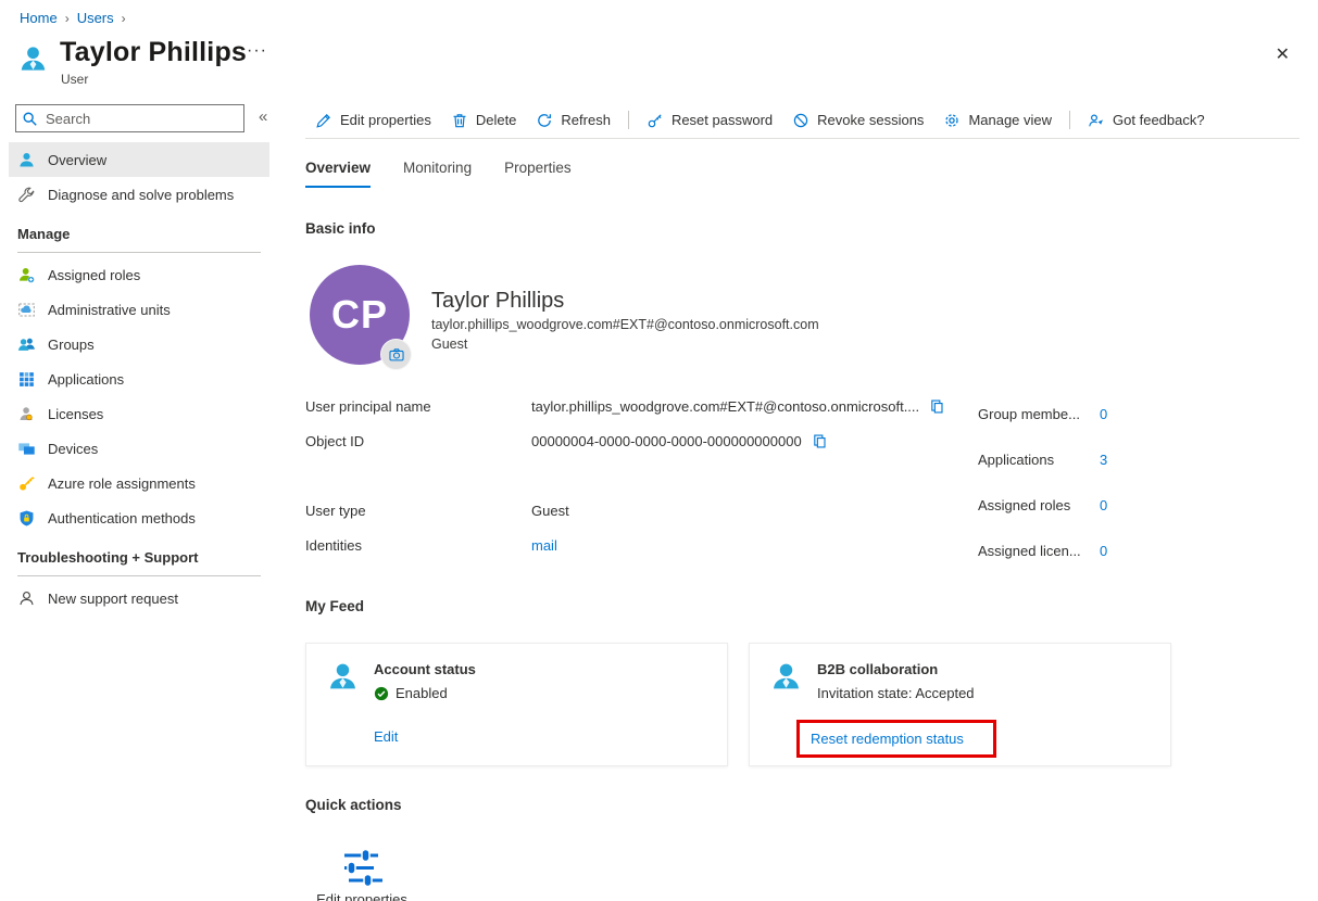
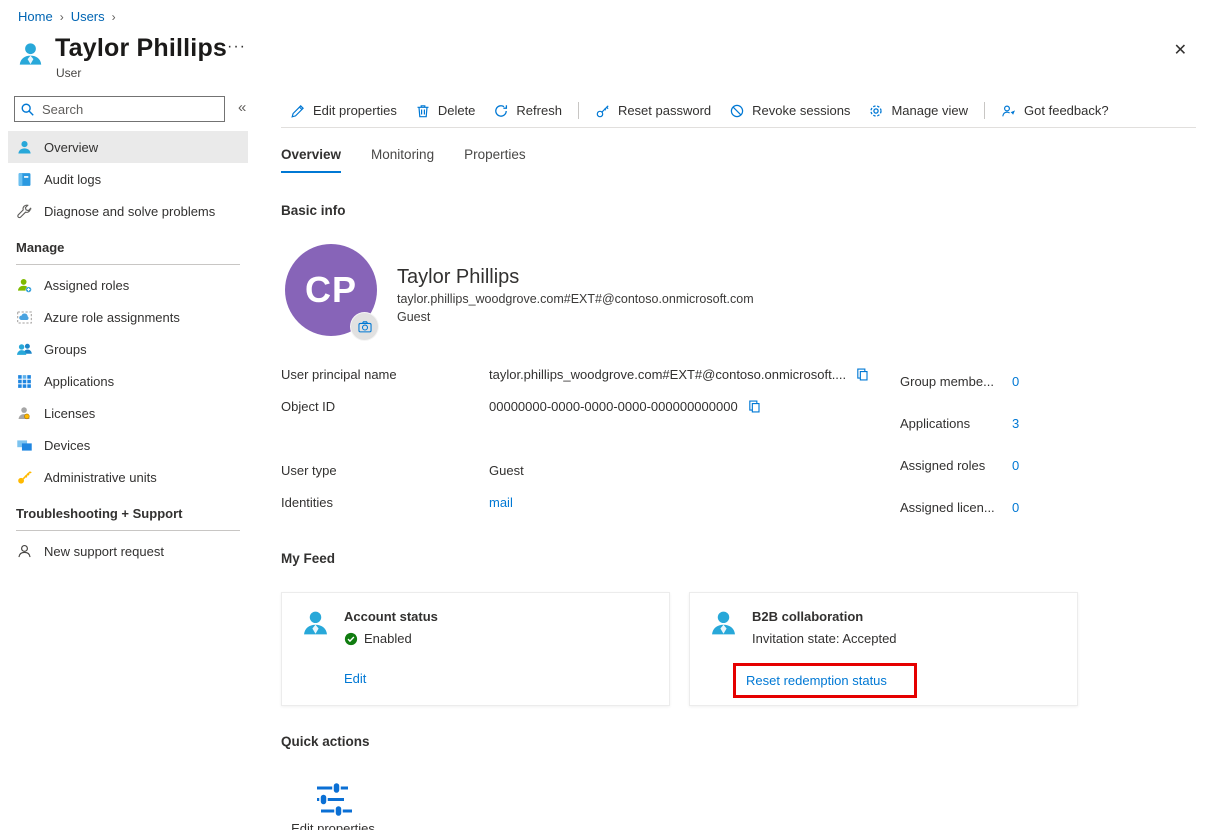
  Home › Users ›
  Taylor Phillips
  ···
  User
  ✕
  Search
  «
  Overview
+ Audit logs
  Diagnose and solve problems
  Manage
  Assigned roles
- Administrative units
+ Azure role assignments
  Groups
  Applications
  Licenses
  Devices
- Azure role assignments
+ Administrative units
- Authentication methods
  Troubleshooting + Support
  New support request
  Edit properties
  Delete
  Refresh
  Reset password
  Revoke sessions
  Manage view
  Got feedback?
  Overview
  Monitoring
  Properties
  Basic info
  CP
  Taylor Phillips
  taylor.phillips_woodgrove.com#EXT#@contoso.onmicrosoft.com
  Guest
  User principal name
  taylor.phillips_woodgrove.com#EXT#@contoso.onmicrosoft....
  Object ID
- 00000004-0000-0000-0000-000000000000
+ 00000000-0000-0000-0000-000000000000
  User type
  Guest
  Identities
  mail
  Group membe...
  0
  Applications
  3
  Assigned roles
  0
  Assigned licen...
  0
  My Feed
  Account status
  Enabled
  Edit
  B2B collaboration
  Invitation state: Accepted
  Reset redemption status
  Quick actions
  Edit properties
